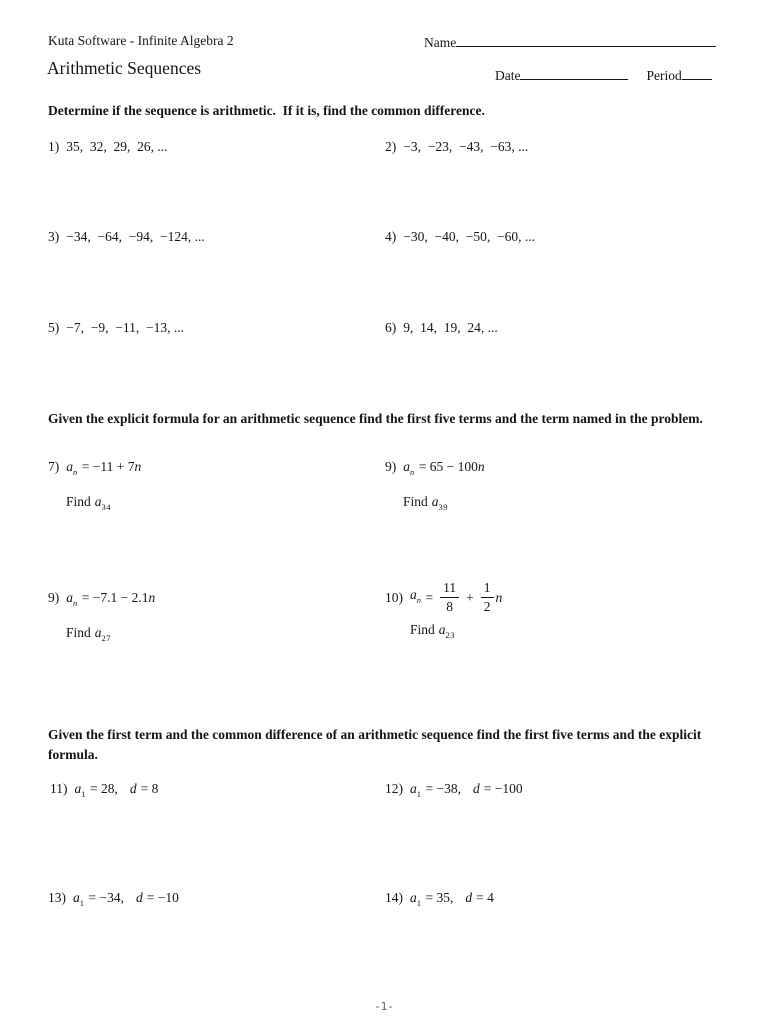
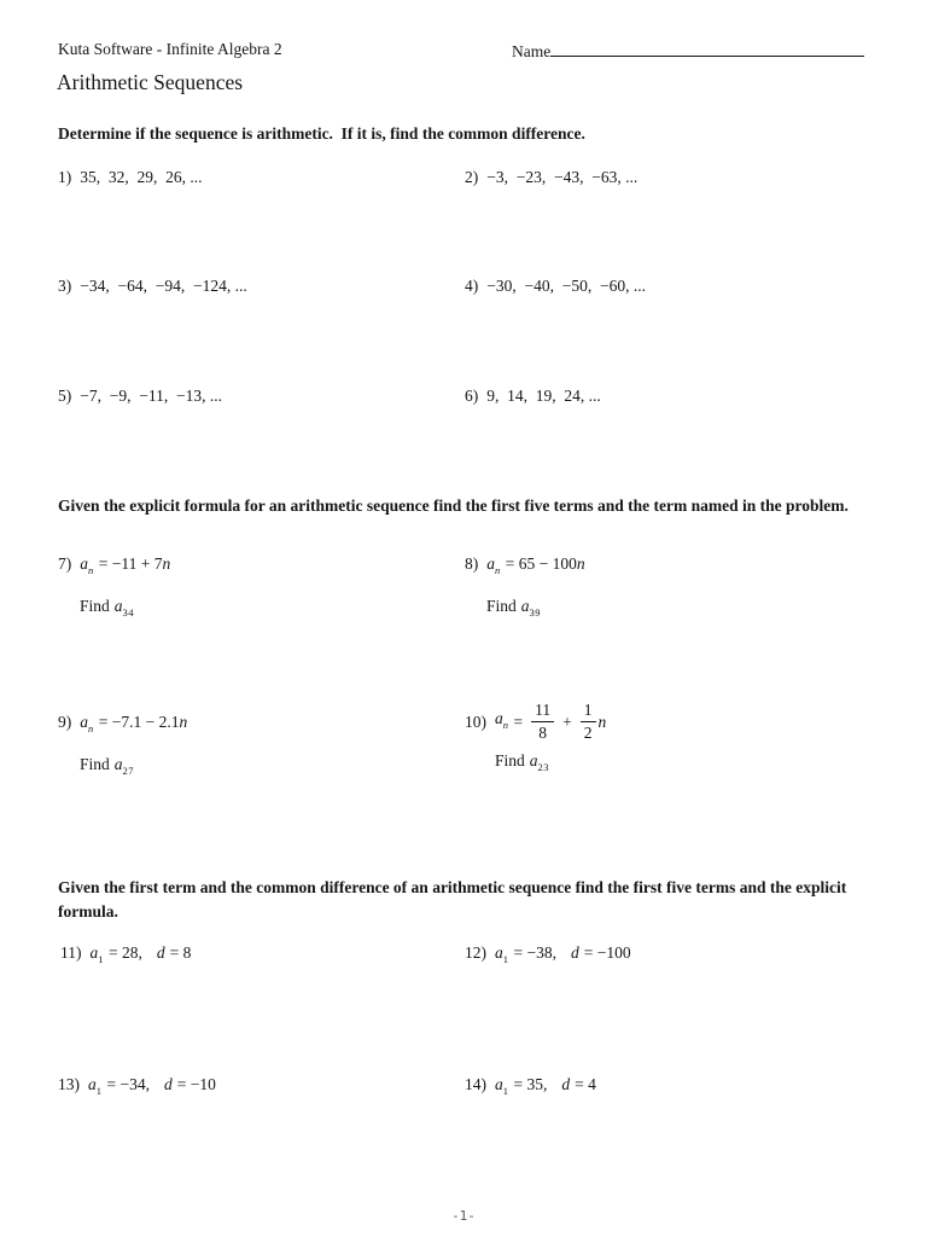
  Kuta Software - Infinite Algebra 2
  Name
  Arithmetic Sequences
- Date Period
  Determine if the sequence is arithmetic. If it is, find the common difference.
  1) 35, 32, 29, 26, ...
  2) −3, −23, −43, −63, ...
  3) −34, −64, −94, −124, ...
  4) −30, −40, −50, −60, ...
  5) −7, −9, −11, −13, ...
  6) 9, 14, 19, 24, ...
  Given the explicit formula for an arithmetic sequence find the first five terms and the term named in the problem.
  7) an= −11 + 7n
  Find a34
- 9) an= 65 − 100n
+ 8) an= 65 − 100n
  Find a39
  9) an= −7.1 − 2.1n
  Find a27
  10)
  an
  =
  11
  8
  +
  1
  2
  n
  Find a23
  Given the first term and the common difference of an arithmetic sequence find the first five terms and the explicit formula.
  11) a1= 28, d = 8
  12) a1= −38, d = −100
  13) a1= −34, d = −10
  14) a1= 35, d = 4
  -1-
